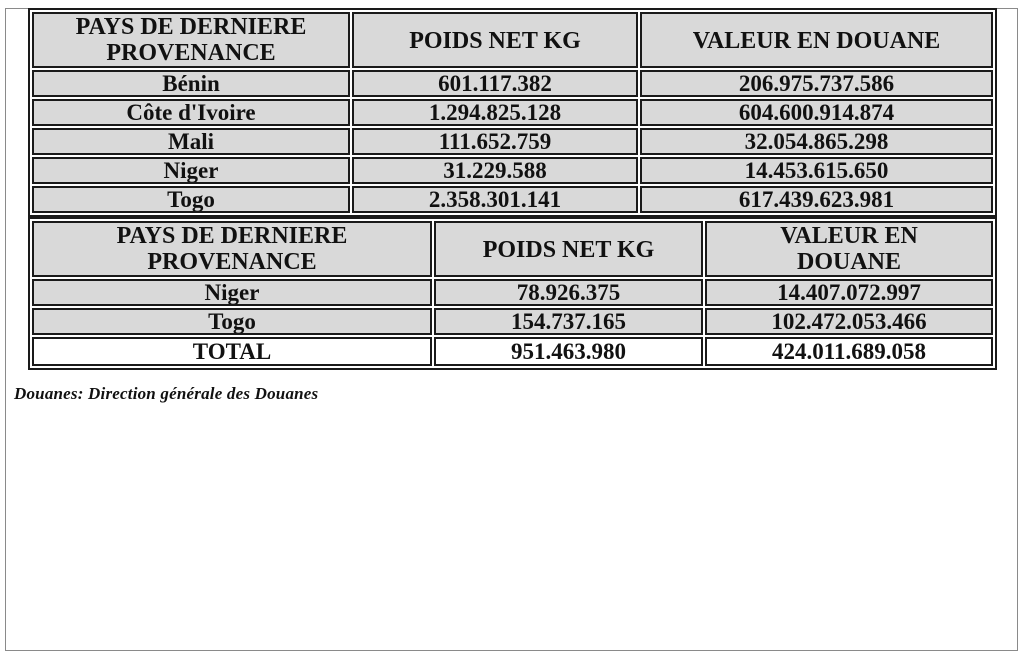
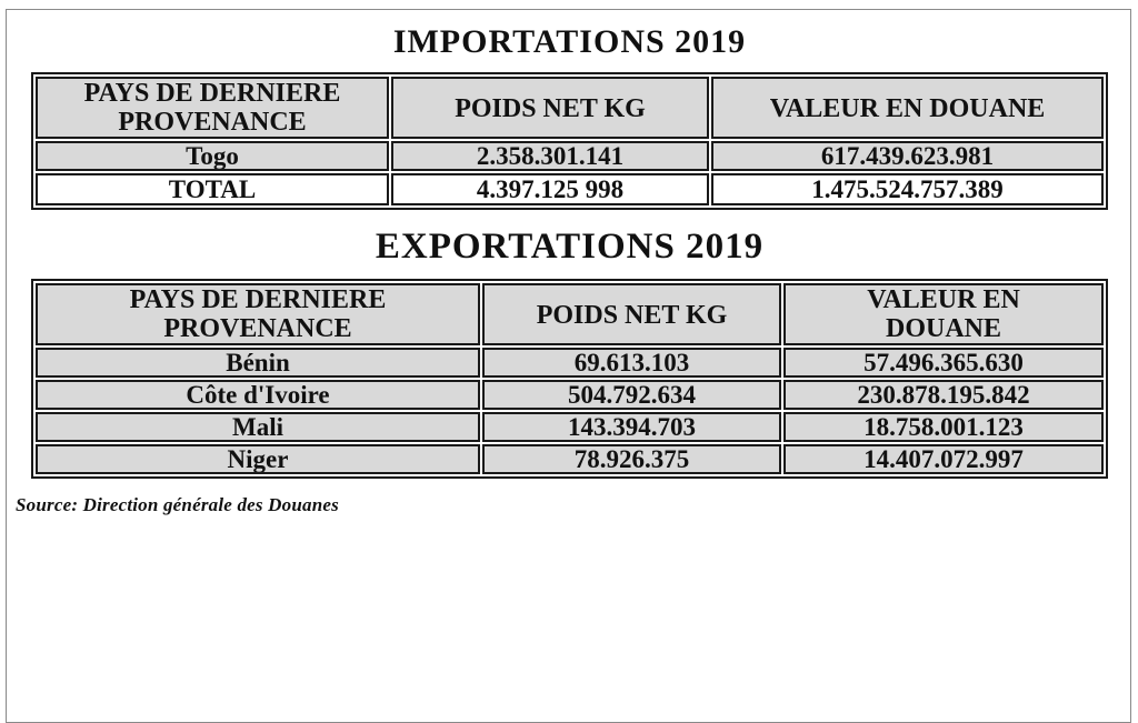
+ IMPORTATIONS 2019
  PAYS DE DERNIERE PROVENANCE	POIDS NET KG	VALEUR EN DOUANE
- Bénin	601.117.382	206.975.737.586
- Côte d'Ivoire	1.294.825.128	604.600.914.874
- Mali	111.652.759	32.054.865.298
- Niger	31.229.588	14.453.615.650
  Togo	2.358.301.141	617.439.623.981
+ TOTAL	4.397.125 998	1.475.524.757.389
+ EXPORTATIONS 2019
  PAYS DE DERNIERE PROVENANCE	POIDS NET KG	VALEUR EN DOUANE
+ Bénin	69.613.103	57.496.365.630
+ Côte d'Ivoire	504.792.634	230.878.195.842
+ Mali	143.394.703	18.758.001.123
  Niger	78.926.375	14.407.072.997
- Togo	154.737.165	102.472.053.466
- TOTAL	951.463.980	424.011.689.058
- Douanes: Direction générale des Douanes
+ Source: Direction générale des Douanes
